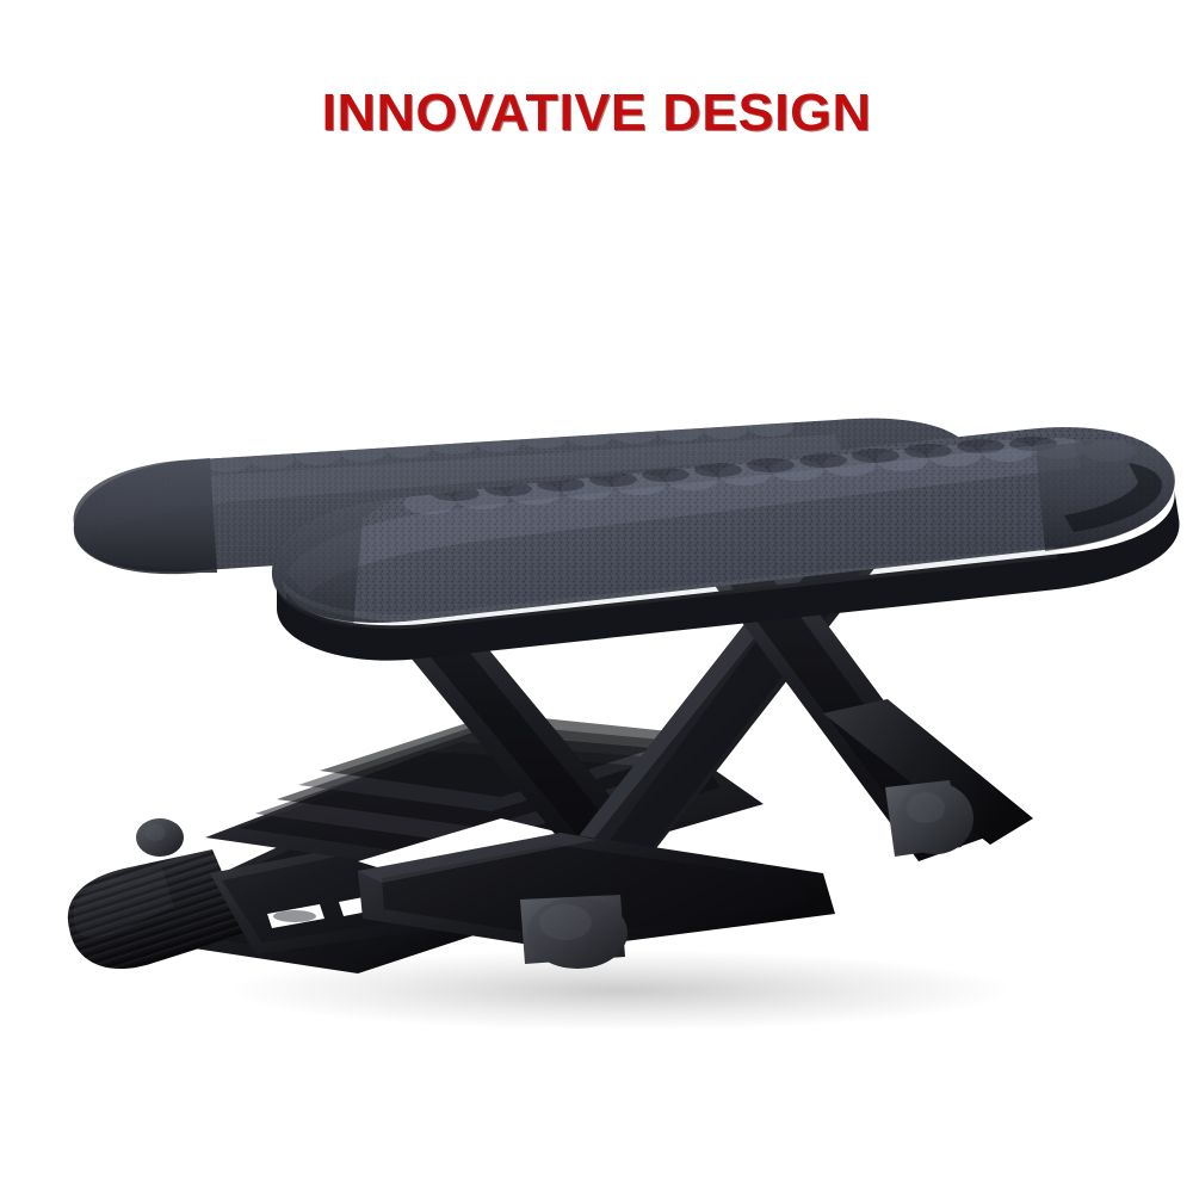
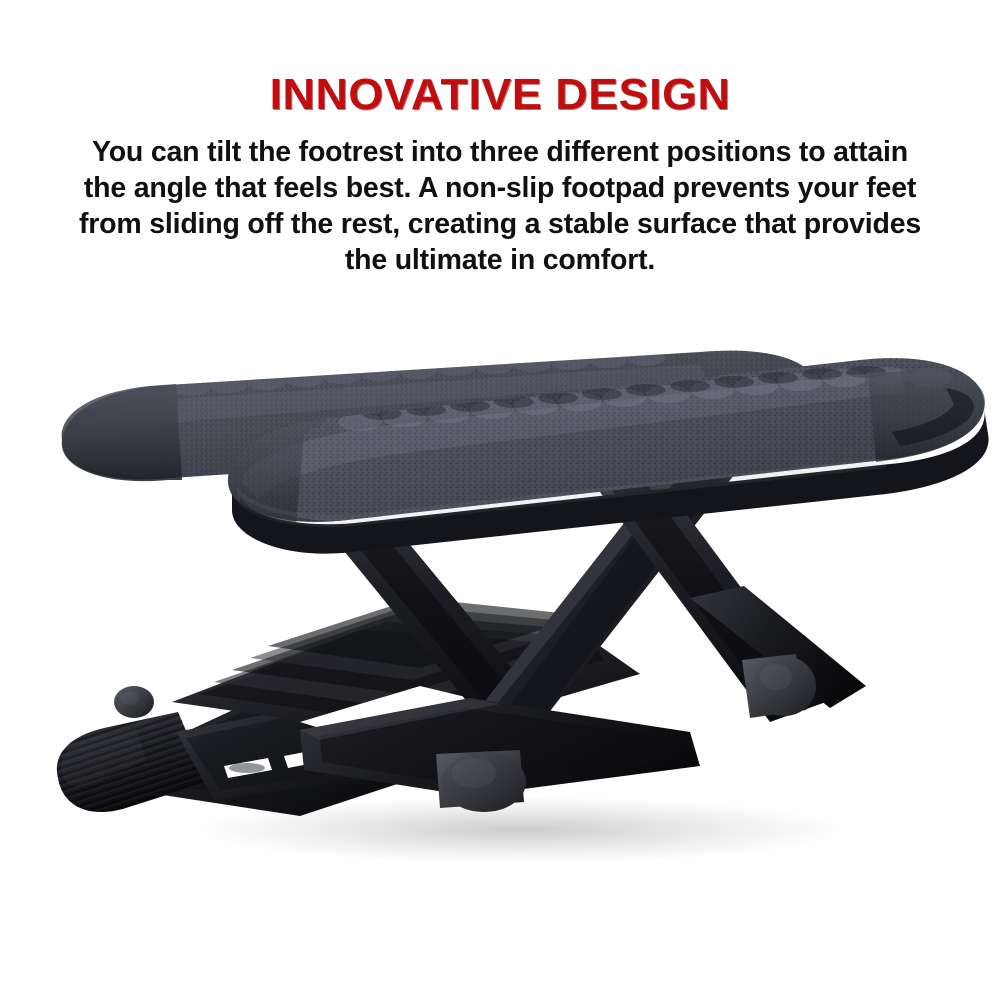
  INNOVATIVE DESIGN
+ You can tilt the footrest into three different positions to attain
+ the angle that feels best. A non-slip footpad prevents your feet
+ from sliding off the rest, creating a stable surface that provides
+ the ultimate in comfort.
